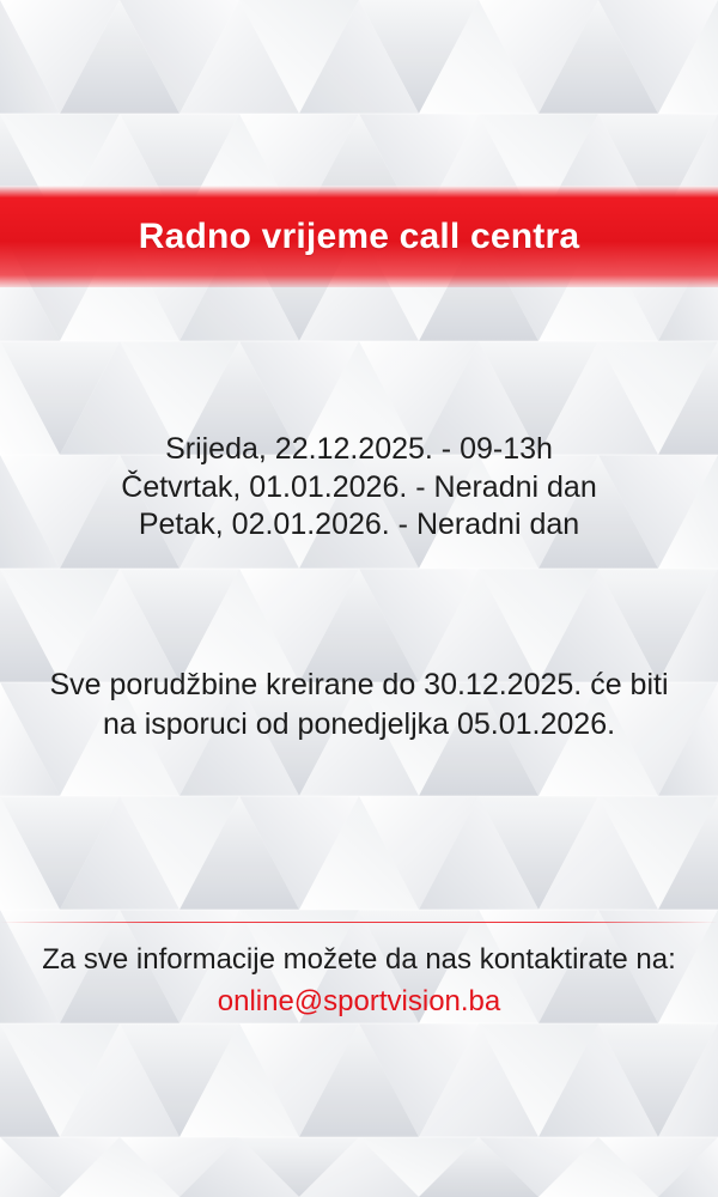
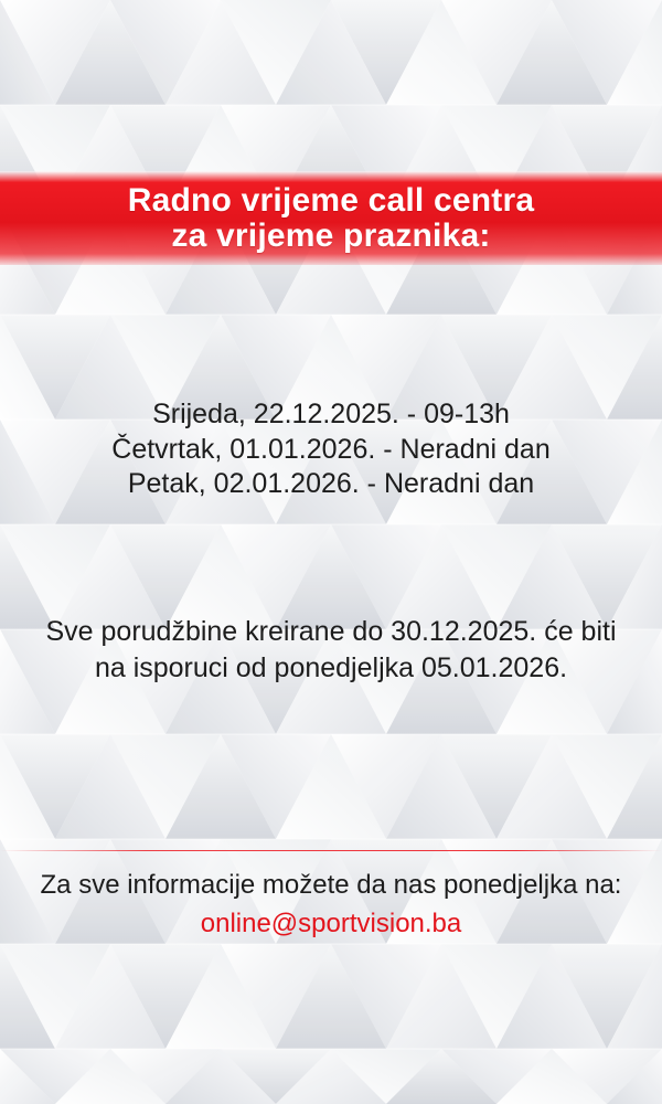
  Radno vrijeme call centra
+ za vrijeme praznika:
  Srijeda, 22.12.2025. - 09-13h
  Četvrtak, 01.01.2026. - Neradni dan
  Petak, 02.01.2026. - Neradni dan
  Sve porudžbine kreirane do 30.12.2025. će biti
  na isporuci od ponedjeljka 05.01.2026.
- Za sve informacije možete da nas kontaktirate na:
+ Za sve informacije možete da nas ponedjeljka na:
  online@sportvision.ba
